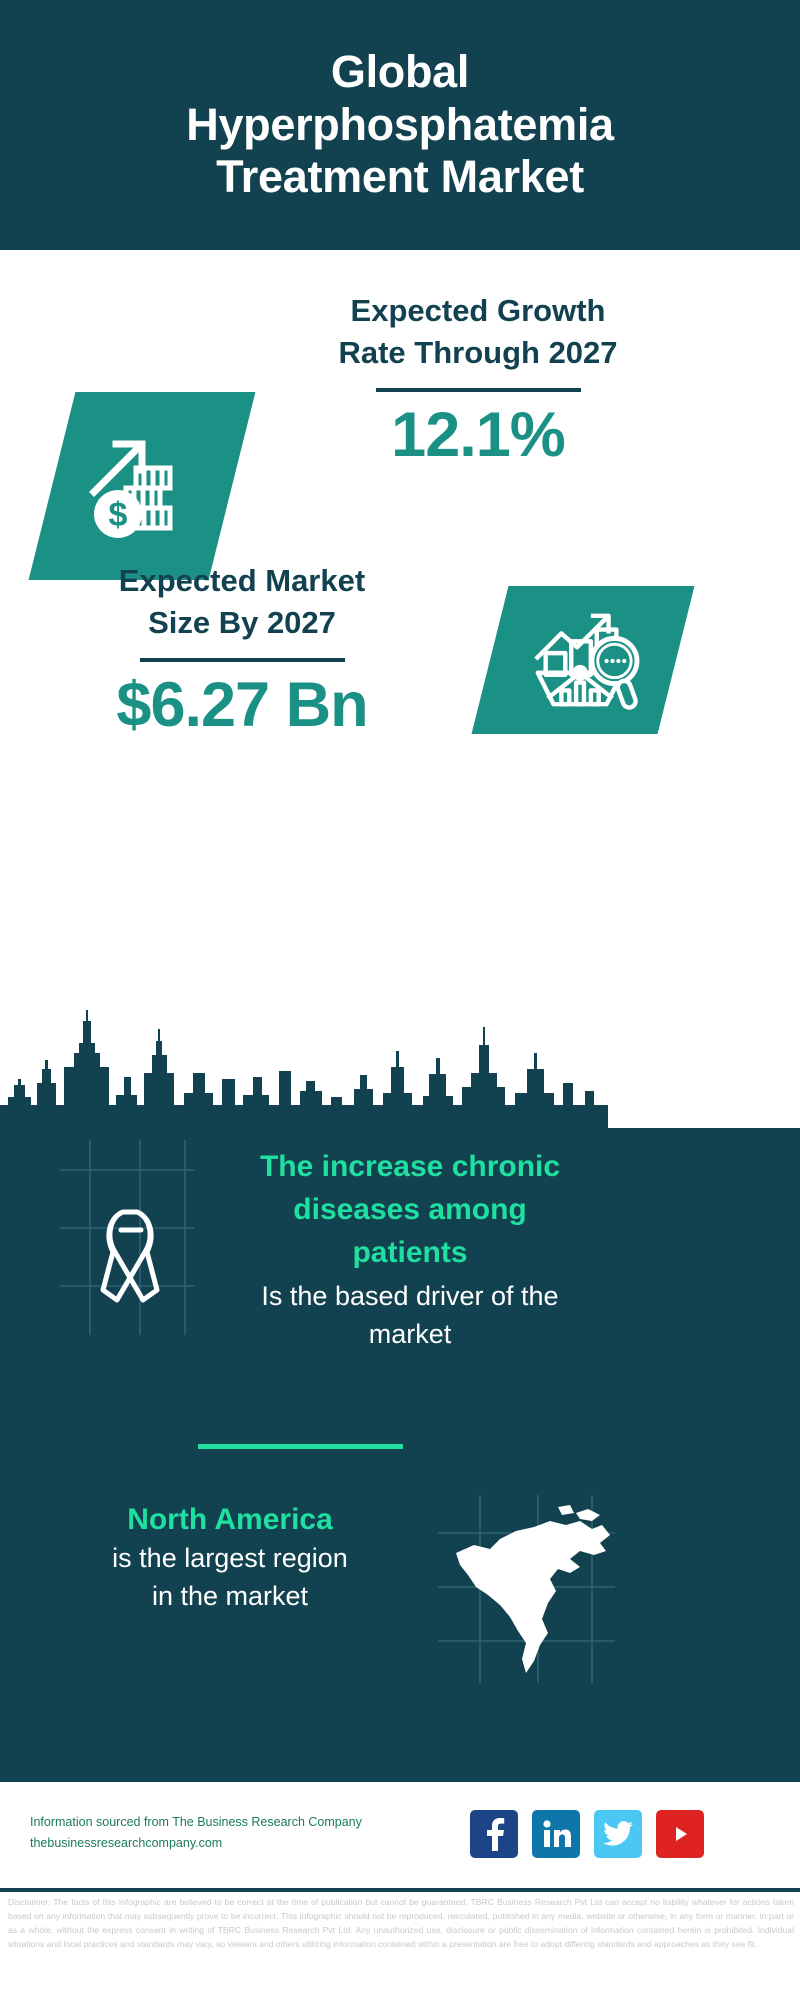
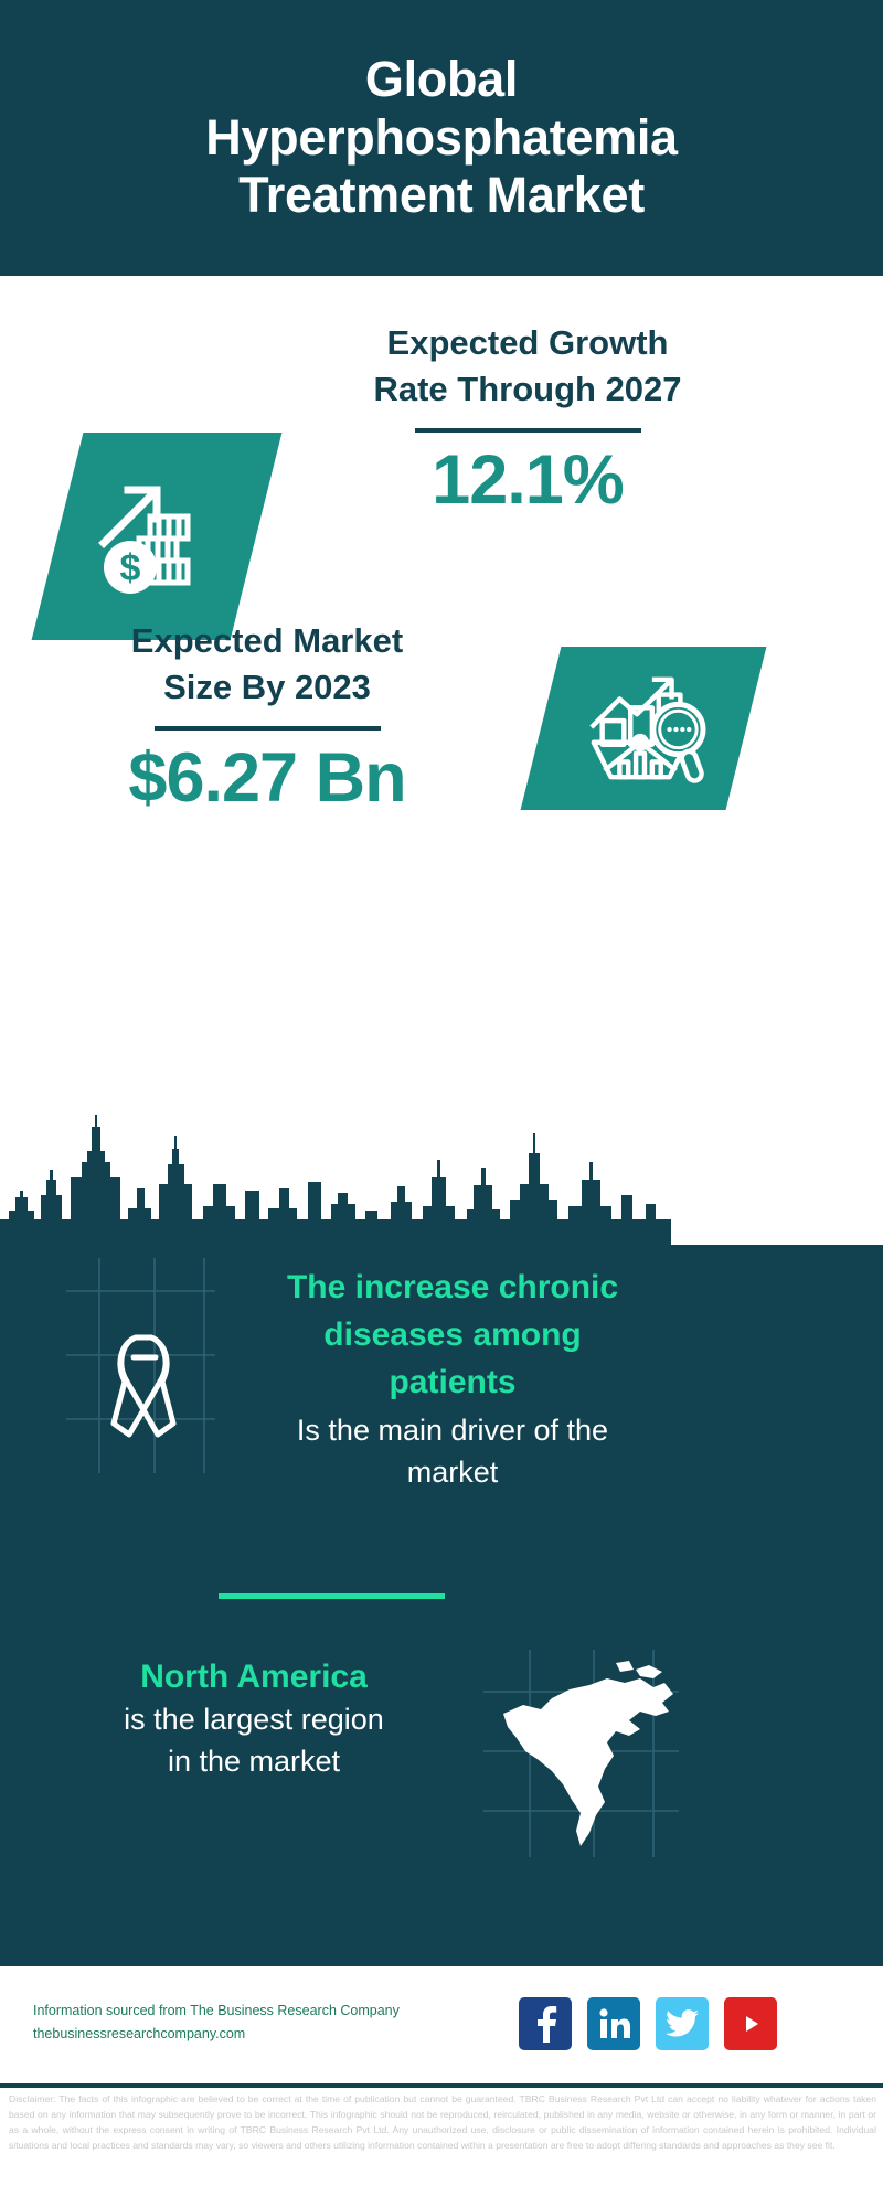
  Global
  Hyperphosphatemia
  Treatment Market
  Expected Growth
  Rate Through 2027
  12.1%
  Expected Market
- Size By 2027
+ Size By 2023
  $6.27 Bn
  The increase chronic
  diseases among
  patients
- Is the based driver of the
+ Is the main driver of the
  market
  North America
  is the largest region
  in the market
  Information sourced from The Business Research Company
  thebusinessresearchcompany.com
  Disclaimer: The facts of this infographic are believed to be correct at the time of publication but cannot be guaranteed. TBRC Business Research Pvt Ltd can accept no liability whatever for actions taken based on any information that may subsequently prove to be incorrect. This infographic should not be reproduced, reirculated, published in any media, website or otherwise, in any form or manner, in part or as a whole, without the express consent in writing of TBRC Business Research Pvt Ltd. Any unauthorized use, disclosure or public dissemination of information contained herein is prohibited. Individual situations and local practices and standards may vary, so viewers and others utilizing information contained within a presentation are free to adopt differing standards and approaches as they see fit.
